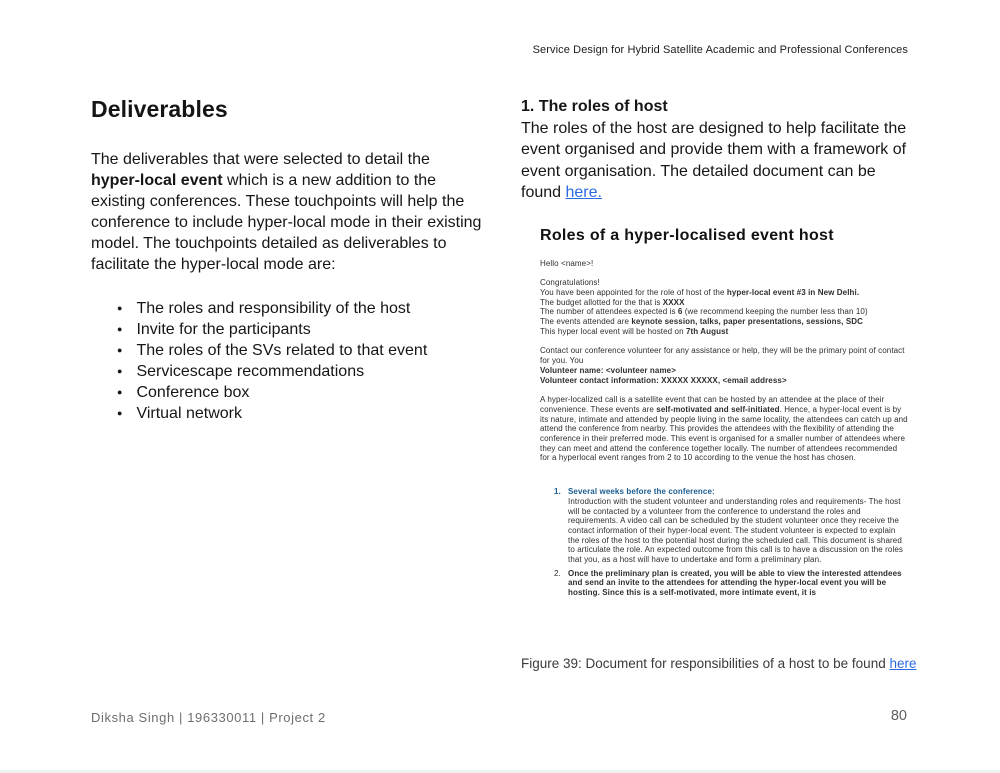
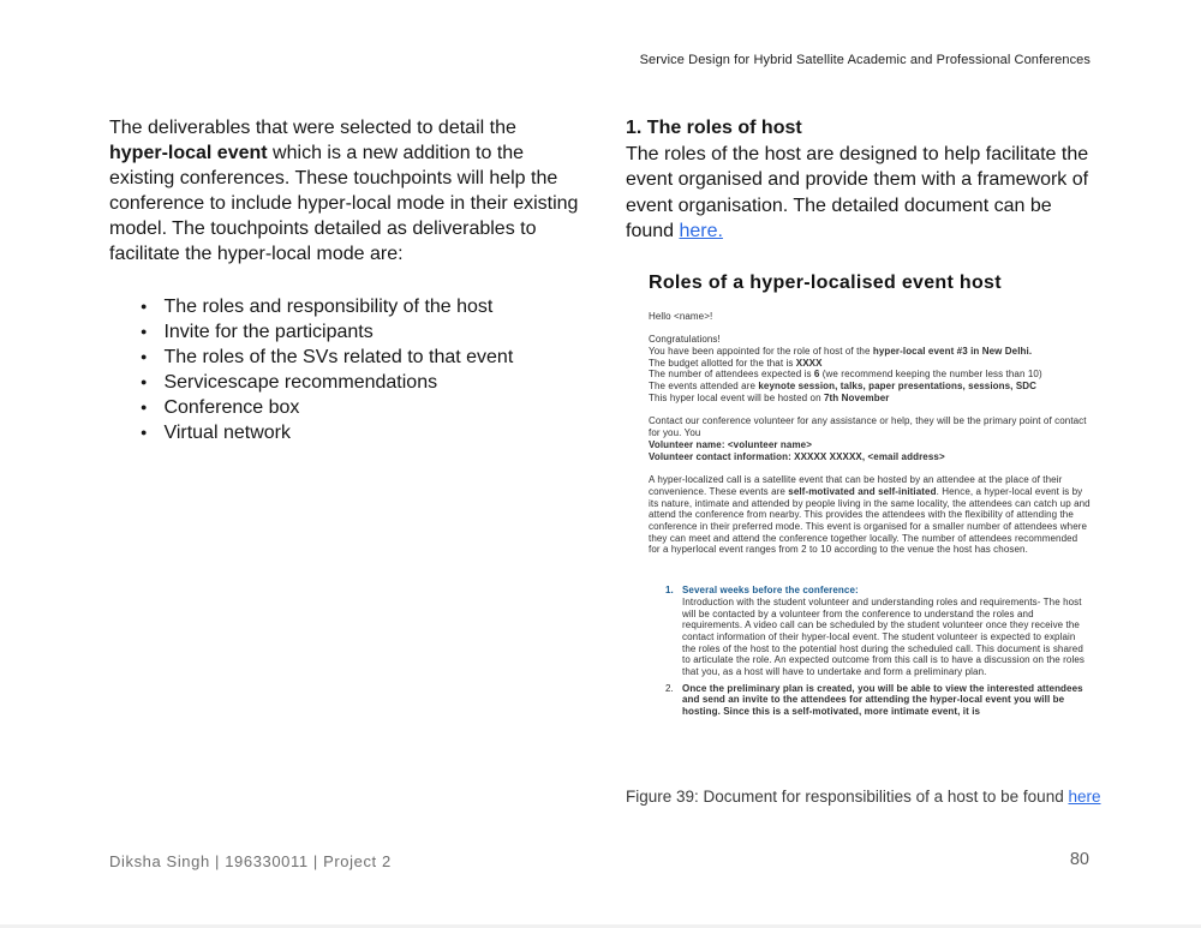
  Service Design for Hybrid Satellite Academic and Professional Conferences
- Deliverables
  The deliverables that were selected to detail the hyper-local event which is a new addition to the existing conferences. These touchpoints will help the conference to include hyper-local mode in their existing model. The touchpoints detailed as deliverables to facilitate the hyper-local mode are:
  ●
  The roles and responsibility of the host
  ●
  Invite for the participants
  ●
  The roles of the SVs related to that event
  ●
  Servicescape recommendations
  ●
  Conference box
  ●
  Virtual network
  1. The roles of host
  The roles of the host are designed to help facilitate the event organised and provide them with a framework of event organisation. The detailed document can be found here.
  Roles of a hyper-localised event host
  Hello <name>!
  Congratulations!
  You have been appointed for the role of host of the hyper-local event #3 in New Delhi.
  The budget allotted for the that is XXXX
  The number of attendees expected is 6 (we recommend keeping the number less than 10)
  The events attended are keynote session, talks, paper presentations, sessions, SDC
- This hyper local event will be hosted on 7th August
+ This hyper local event will be hosted on 7th November
  Contact our conference volunteer for any assistance or help, they will be the primary point of contact for you. You
  Volunteer name: <volunteer name>
  Volunteer contact information: XXXXX XXXXX, <email address>
  A hyper-localized call is a satellite event that can be hosted by an attendee at the place of their convenience. These events are self-motivated and self-initiated. Hence, a hyper-local event is by its nature, intimate and attended by people living in the same locality, the attendees can catch up and attend the conference from nearby. This provides the attendees with the flexibility of attending the conference in their preferred mode. This event is organised for a smaller number of attendees where they can meet and attend the conference together locally. The number of attendees recommended for a hyperlocal event ranges from 2 to 10 according to the venue the host has chosen.
  1.
  Several weeks before the conference:
  Introduction with the student volunteer and understanding roles and requirements- The host will be contacted by a volunteer from the conference to understand the roles and requirements. A video call can be scheduled by the student volunteer once they receive the contact information of their hyper-local event. The student volunteer is expected to explain the roles of the host to the potential host during the scheduled call. This document is shared to articulate the role. An expected outcome from this call is to have a discussion on the roles that you, as a host will have to undertake and form a preliminary plan.
  2.
  Once the preliminary plan is created, you will be able to view the interested attendees and send an invite to the attendees for attending the hyper-local event you will be hosting. Since this is a self-motivated, more intimate event, it is
  Figure 39: Document for responsibilities of a host to be found here
  Diksha Singh | 196330011 | Project 2
  80
